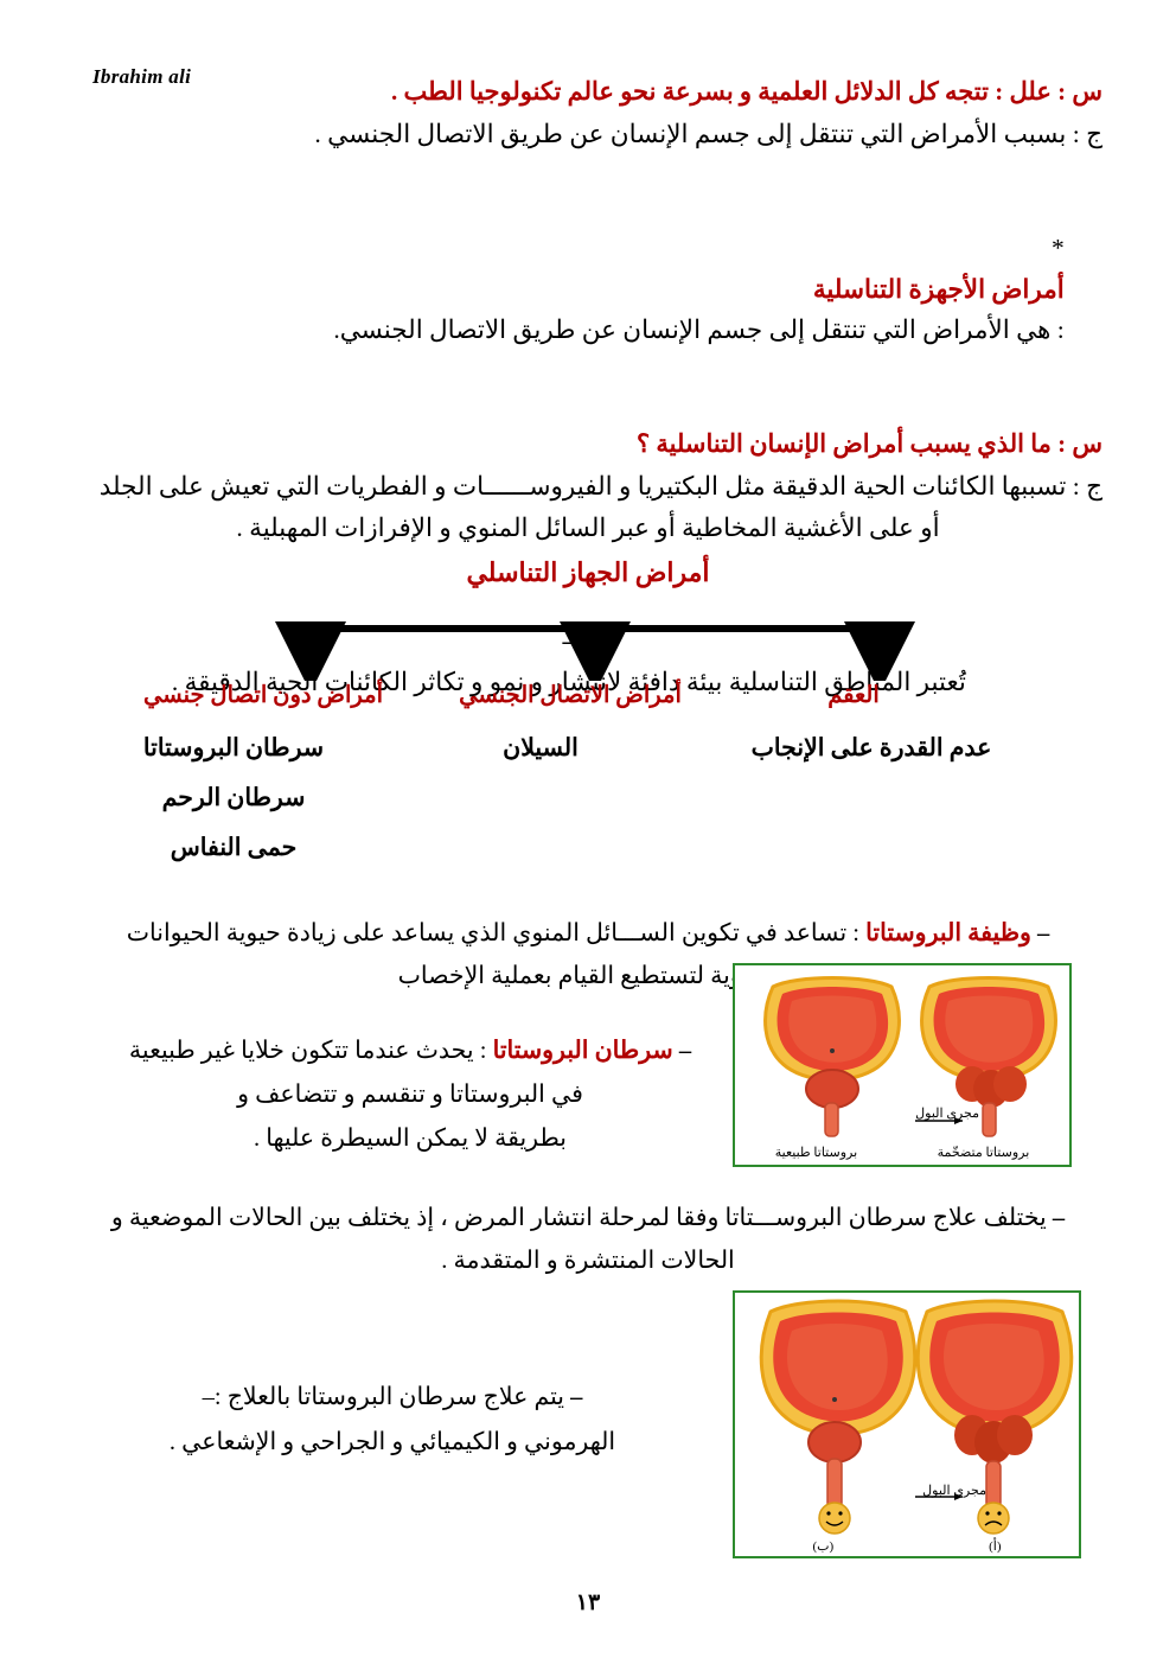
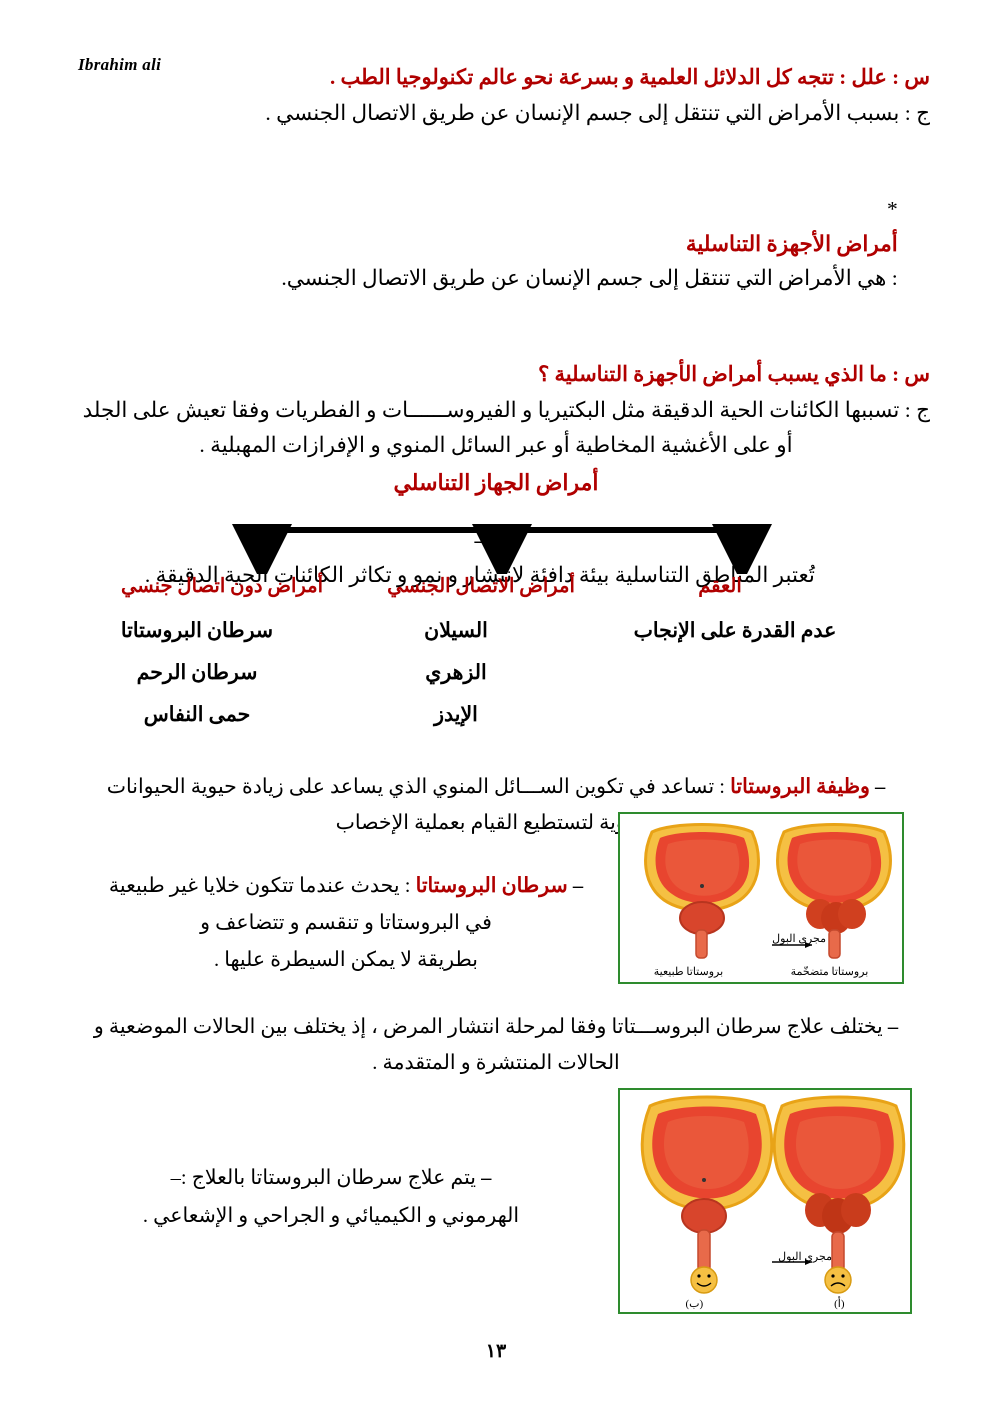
  Ibrahim ali
  س : علل : تتجه كل الدلائل العلمية و بسرعة نحو عالم تكنولوجيا الطب .
  ج : بسبب الأمراض التي تنتقل إلى جسم الإنسان عن طريق الاتصال الجنسي .
  * أمراض الأجهزة التناسلية : هي الأمراض التي تنتقل إلى جسم الإنسان عن طريق الاتصال الجنسي.
- س : ما الذي يسبب أمراض الإنسان التناسلية ؟
+ س : ما الذي يسبب أمراض الأجهزة التناسلية ؟
- ج : تسببها الكائنات الحية الدقيقة مثل البكتيريا و الفيروســــــات و الفطريات التي تعيش على الجلد
+ ج : تسببها الكائنات الحية الدقيقة مثل البكتيريا و الفيروســــــات و الفطريات وفقا تعيش على الجلد
  أو على الأغشية المخاطية أو عبر السائل المنوي و الإفرازات المهبلية .
  – تُعتبر المناطق التناسلية بيئة دافئة لانتشار و نمو و تكاثر الكائنات الحية الدقيقة .
  أمراض الجهاز التناسلي
  العقم
  أمراض الاتصال الجنسي
  أمراض دون اتصال جنسي
  عدم القدرة على الإنجاب
  السيلان
+ الزهري
+ الإيدز
  سرطان البروستاتا
  سرطان الرحم
  حمى النفاس
  – وظيفة البروستاتا : تساعد في تكوين الســـائل المنوي الذي يساعد على زيادة حيوية الحيوانات
  ية لتستطيع القيام بعملية الإخصاب
  – سرطان البروستاتا : يحدث عندما تتكون خلايا غير طبيعية
  في البروستاتا و تنقسم و تتضاعف و
  بطريقة لا يمكن السيطرة عليها .
  مجرى البول
  بروستاتا متضخّمة
  بروستاتا طبيعية
  – يختلف علاج سرطان البروســـتاتا وفقا لمرحلة انتشار المرض ، إذ يختلف بين الحالات الموضعية و
  الحالات المنتشرة و المتقدمة .
  – يتم علاج سرطان البروستاتا بالعلاج :–
  الهرموني و الكيميائي و الجراحي و الإشعاعي .
  مجرى البول
  (أ)
  (ب)
  ١٣
